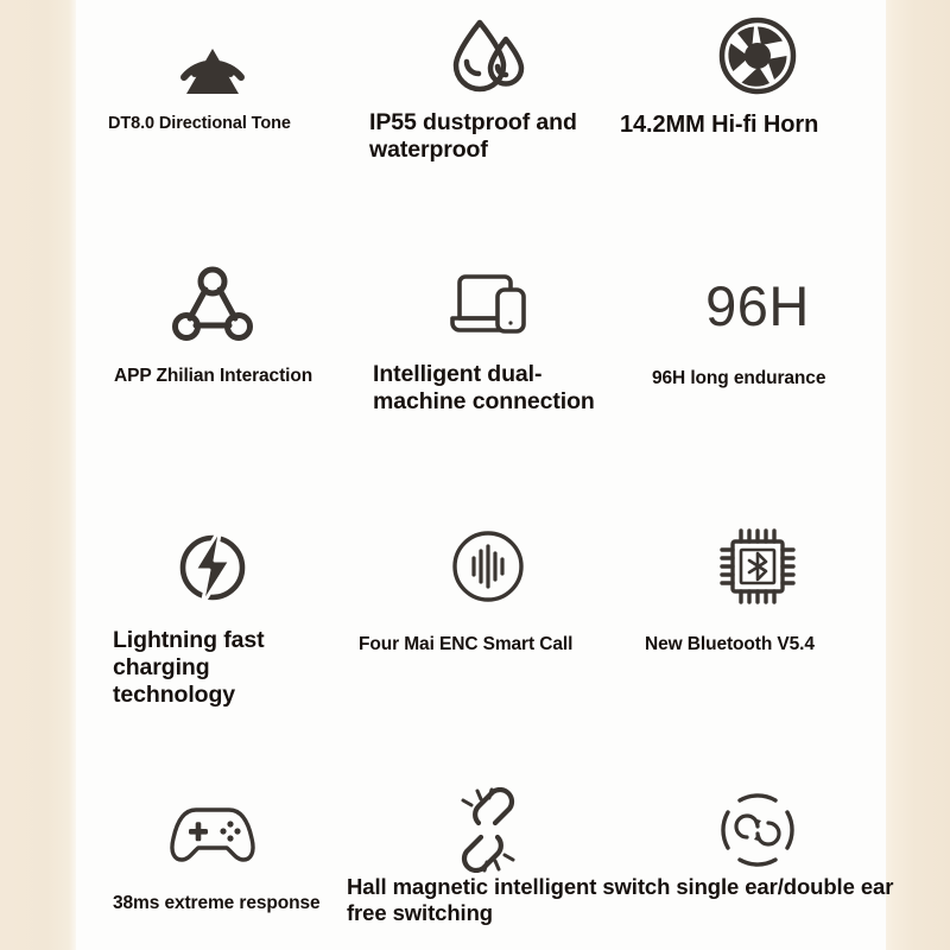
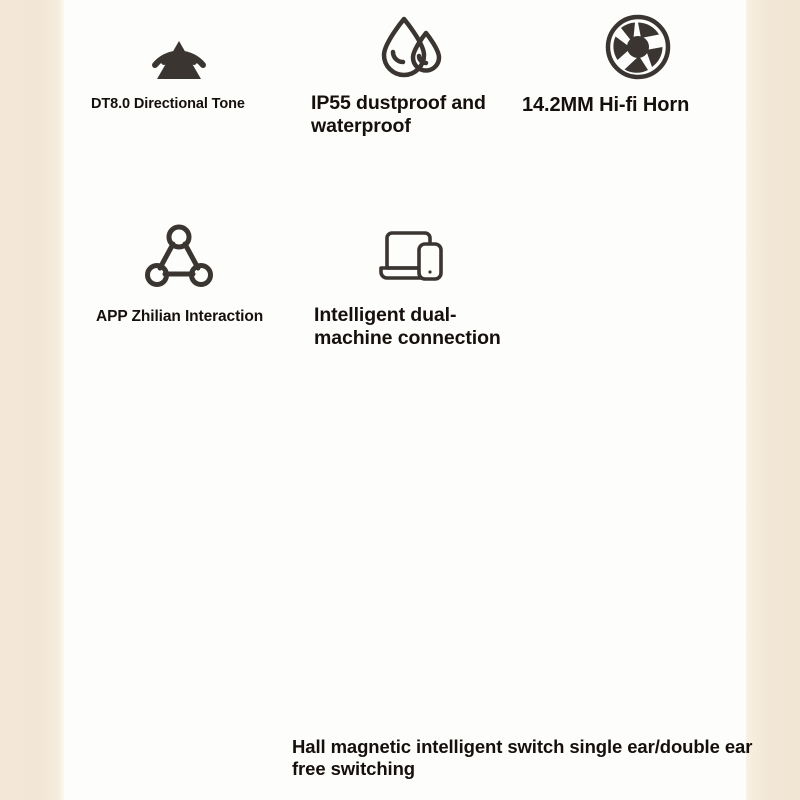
  DT8.0 Directional Tone
  IP55 dustproof and waterproof
  14.2MM Hi-fi Horn
  APP Zhilian Interaction
  Intelligent dual-machine connection
- 96H
- 96H long endurance
- Lightning fast charging technology
- Four Mai ENC Smart Call
- New Bluetooth V5.4
- 38ms extreme response
  Hall magnetic intelligent switch single ear/double ear free switching
